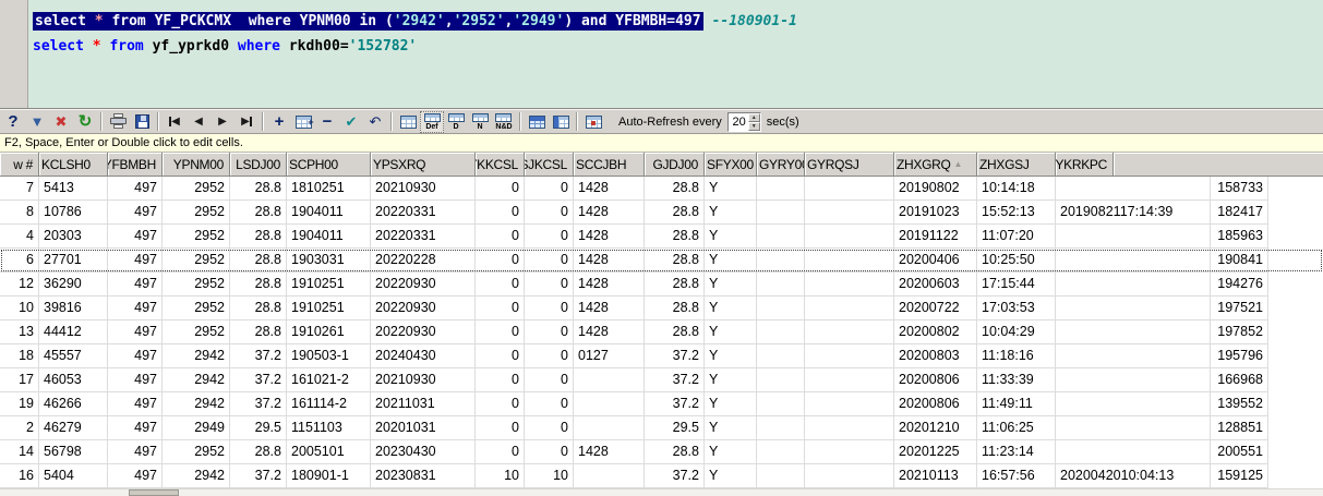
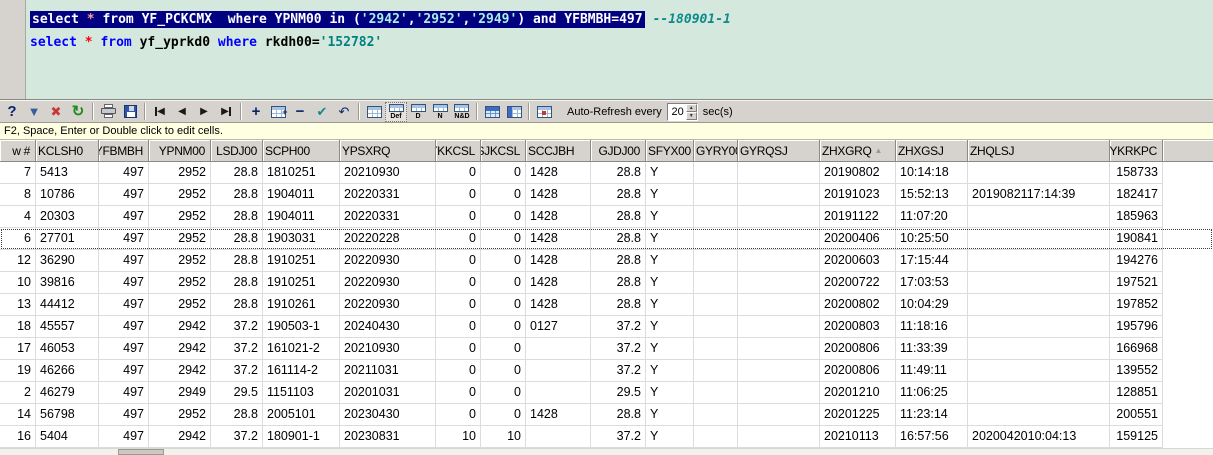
  select * from YF_PCKCMX where YPNM00 in ('2942','2952','2949') and YFBMBH=497 --180901-1
  select * from yf_yprkd0 where rkdh00='152782'
  ?
  ▼
  ✖
  ↻
  ◀
  ◀
  ▶
  ▶
  +
  +
  −
  ✔
  ↶
  Auto-Refresh every
  20
  sec(s)
  F2, Space, Enter or Double click to edit cells.
  w #
  KCLSH0
  YFBMBH
  YPNM00
  LSDJ00
  SCPH00
  YPSXRQ
  KKCSL
  SJKCSL
  SCCJBH
  GJDJ00
  SFYX00
  GYRY0
  GYRQSJ
  ZHXGRQ
  ▲
  ZHXGSJ
+ ZHQLSJ
  YKRKPC
  7
  5413
  497
  2952
  28.8
  1810251
  20210930
  0
  0
  1428
  28.8
  Y
  20190802
  10:14:18
  158733
  8
  10786
  497
  2952
  28.8
  1904011
  20220331
  0
  0
  1428
  28.8
  Y
  20191023
  15:52:13
  2019082117:14:39
  182417
  4
  20303
  497
  2952
  28.8
  1904011
  20220331
  0
  0
  1428
  28.8
  Y
  20191122
  11:07:20
  185963
  6
  27701
  497
  2952
  28.8
  1903031
  20220228
  0
  0
  1428
  28.8
  Y
  20200406
  10:25:50
  190841
  12
  36290
  497
  2952
  28.8
  1910251
  20220930
  0
  0
  1428
  28.8
  Y
  20200603
  17:15:44
  194276
  10
  39816
  497
  2952
  28.8
  1910251
  20220930
  0
  0
  1428
  28.8
  Y
  20200722
  17:03:53
  197521
  13
  44412
  497
  2952
  28.8
  1910261
  20220930
  0
  0
  1428
  28.8
  Y
  20200802
  10:04:29
  197852
  18
  45557
  497
  2942
  37.2
  190503-1
  20240430
  0
  0
  0127
  37.2
  Y
  20200803
  11:18:16
  195796
  17
  46053
  497
  2942
  37.2
  161021-2
  20210930
  0
  0
  37.2
  Y
  20200806
  11:33:39
  166968
  19
  46266
  497
  2942
  37.2
  161114-2
  20211031
  0
  0
  37.2
  Y
  20200806
  11:49:11
  139552
  2
  46279
  497
  2949
  29.5
  1151103
  20201031
  0
  0
  29.5
  Y
  20201210
  11:06:25
  128851
  14
  56798
  497
  2952
  28.8
  2005101
  20230430
  0
  0
  1428
  28.8
  Y
  20201225
  11:23:14
  200551
  16
  5404
  497
  2942
  37.2
  180901-1
  20230831
  10
  10
  37.2
  Y
  20210113
  16:57:56
  2020042010:04:13
  159125
